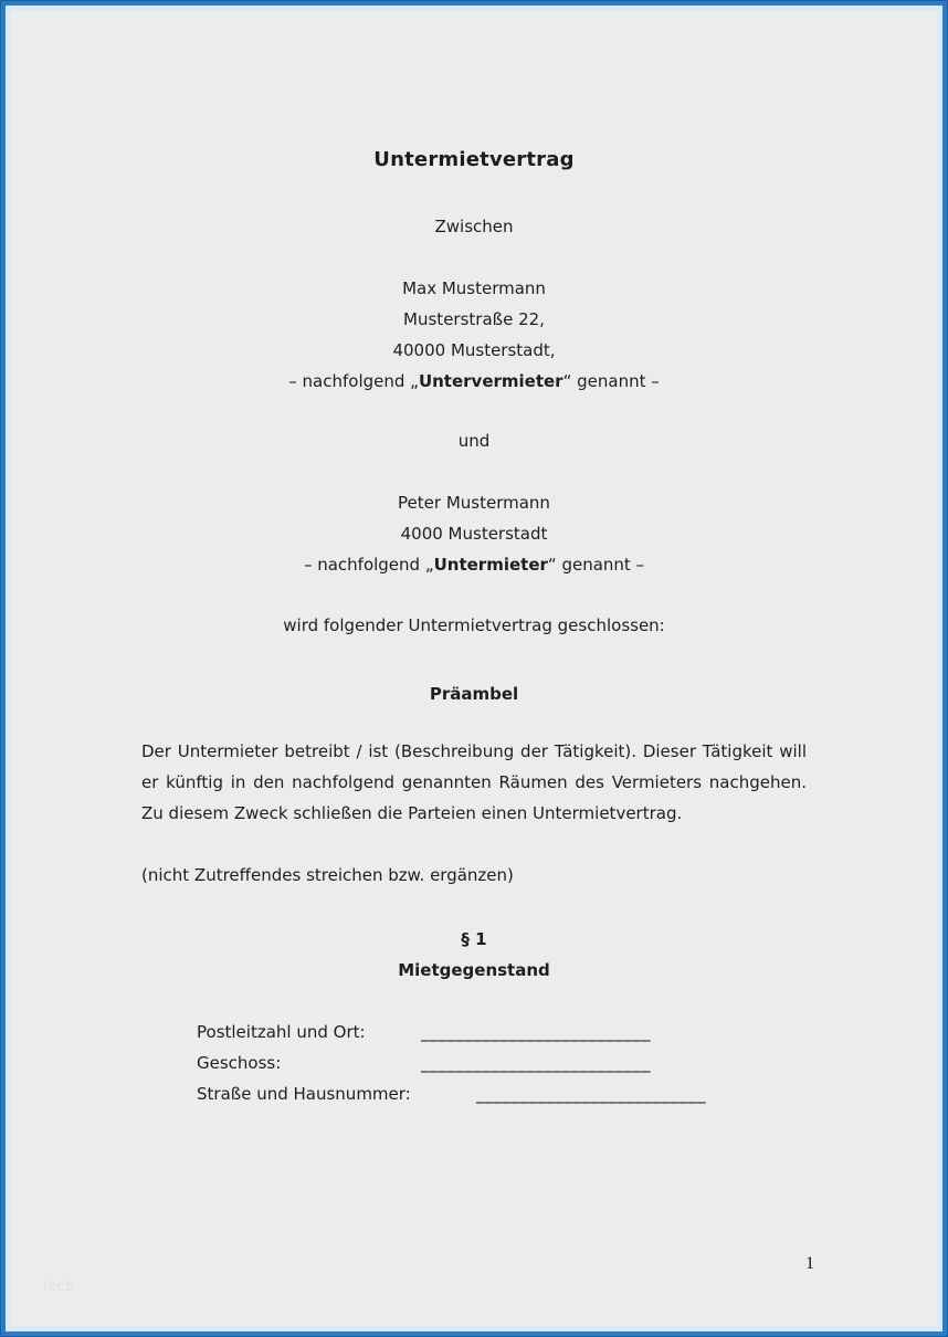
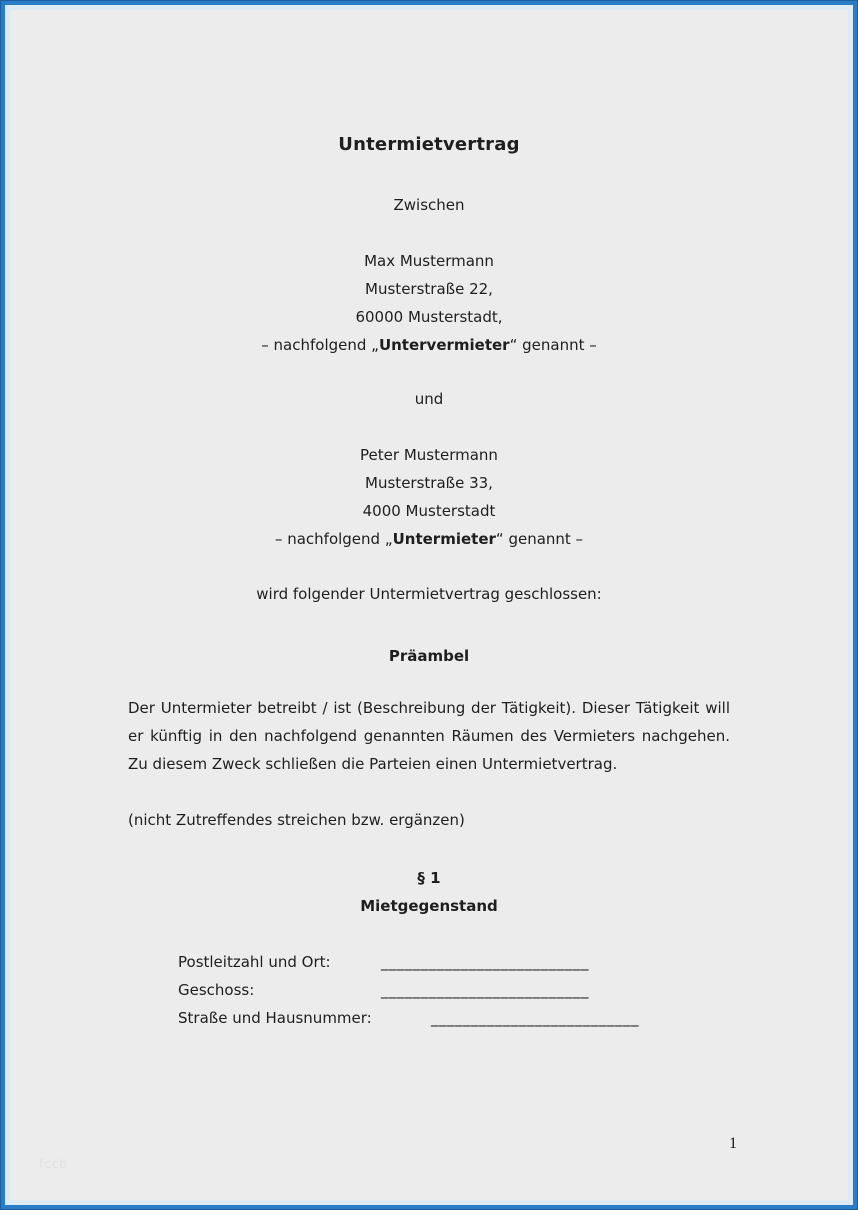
  Untermietvertrag
  Zwischen
  Max Mustermann
  Musterstraße 22,
- 40000 Musterstadt,
+ 60000 Musterstadt,
  – nachfolgend „Untervermieter“ genannt –
  und
  Peter Mustermann
+ Musterstraße 33,
  4000 Musterstadt
  – nachfolgend „Untermieter“ genannt –
  wird folgender Untermietvertrag geschlossen:
  Präambel
  Der Untermieter betreibt / ist (Beschreibung der Tätigkeit). Dieser Tätigkeit will er künftig in den nachfolgend genannten Räumen des Vermieters nachgehen. Zu diesem Zweck schließen die Parteien einen Untermietvertrag.
  (nicht Zutreffendes streichen bzw. ergänzen)
  § 1
  Mietgegenstand
  Postleitzahl und Ort: __________________________
  Geschoss: __________________________
  Straße und Hausnummer: __________________________
  1
